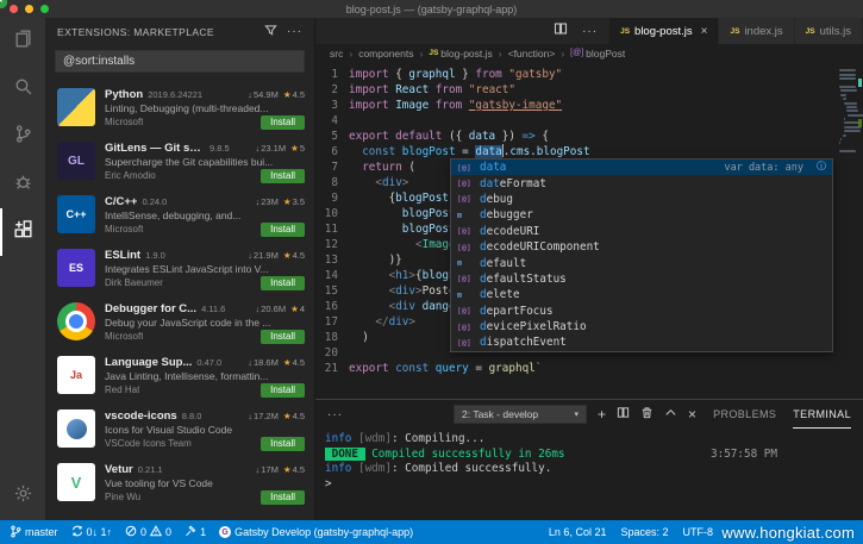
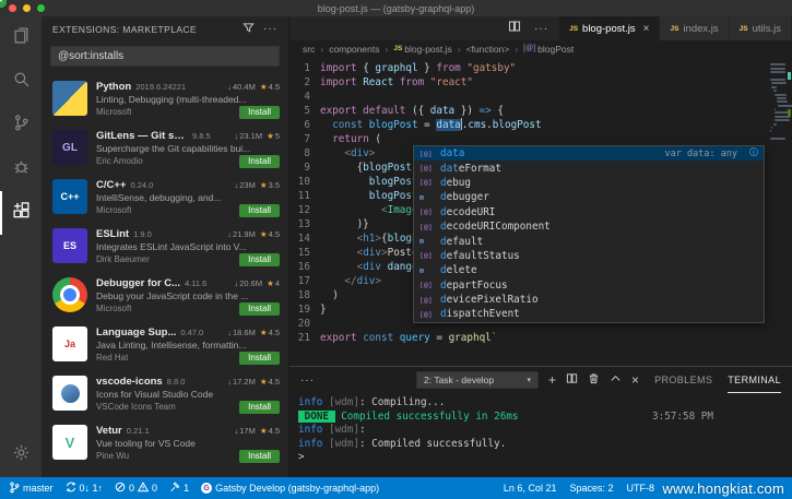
  blog-post.js — (gatsby-graphql-app)
  EXTENSIONS: MARKETPLACE
  ···
  @sort:installs
  Python
  2019.6.24221
- 54.9M
+ 40.4M
  4.5
  Linting, Debugging (multi-threaded...
  Microsoft
  Install
  GL
  GitLens — Git su...
  9.8.5
  23.1M
  5
  Supercharge the Git capabilities bui...
  Eric Amodio
  Install
  C++
  C/C++
  0.24.0
  23M
  3.5
  IntelliSense, debugging, and...
  Microsoft
  Install
  ES
  ESLint
  1.9.0
  21.9M
  4.5
  Integrates ESLint JavaScript into V...
  Dirk Baeumer
  Install
  Debugger for C...
  4.11.6
  20.6M
  4
  Debug your JavaScript code in the ...
  Microsoft
  Install
  Ja
  Language Sup...
  0.47.0
  18.6M
  4.5
  Java Linting, Intellisense, formattin...
  Red Hat
  Install
  vscode-icons
  8.8.0
  17.2M
  4.5
  Icons for Visual Studio Code
  VSCode Icons Team
  Install
  V
  Vetur
  0.21.1
  17M
  4.5
  Vue tooling for VS Code
  Pine Wu
  Install
  ···
  blog-post.js
  ×
  index.js
  utils.js
  src
  components
  blog-post.js
  <function>
  blogPost
  1
  import { graphql } from "gatsby"
  2
  import React from "react"
- 3
- import Image from "gatsby-image"
  4
  5
  export default ({ data }) => {
  6
  const blogPost = data.cms.blogPost
  7
  return (
  8
  <div>
  9
  10
  11
  12
  13
  )}
  14
  15
  16
  17
  </div>
  18
  )
+ 19
+ }
  20
  21
  export const query = graphql`
  [@]
  data
  var data: any
  ⓘ
  [@]
  dateFormat
  [@]
  debug
  ⊞
  debugger
  [@]
  decodeURI
  [@]
  decodeURIComponent
  ⊞
  default
  [@]
  defaultStatus
  ⊞
  delete
  [@]
  departFocus
  [@]
  devicePixelRatio
  [@]
  dispatchEvent
  ···
  2: Task - develop
  +
  ×
  PROBLEMS
  TERMINAL
  info [wdm]: Compiling...
  DONE Compiled successfully in 26ms
  3:57:58 PM
+ info [wdm]:
  info [wdm]: Compiled successfully.
  >
  master
  0↓ 1↑
  0
  0
  1
  Gatsby Develop (gatsby-graphql-app)
  Ln 6, Col 21
  Spaces: 2
  UTF-8
  www.hongkiat.com
